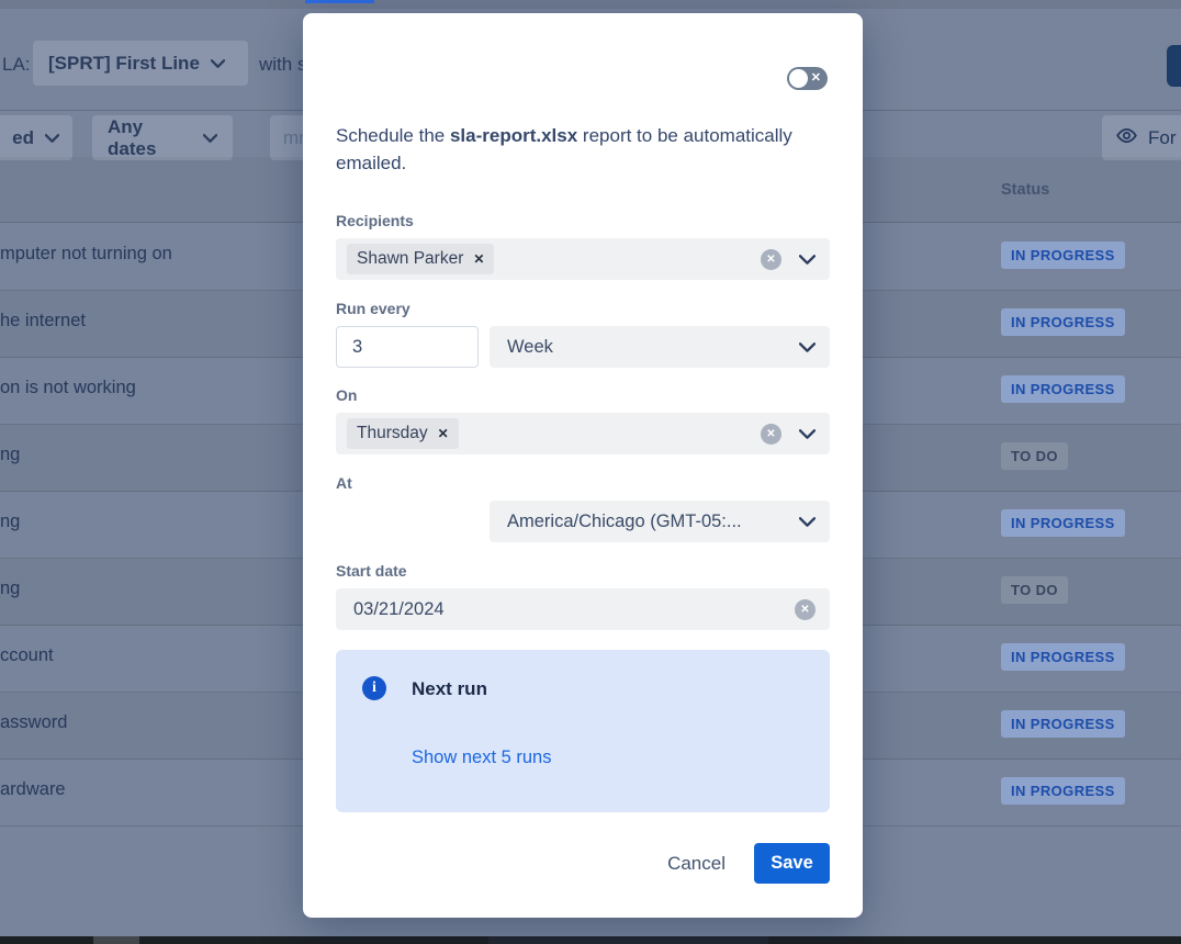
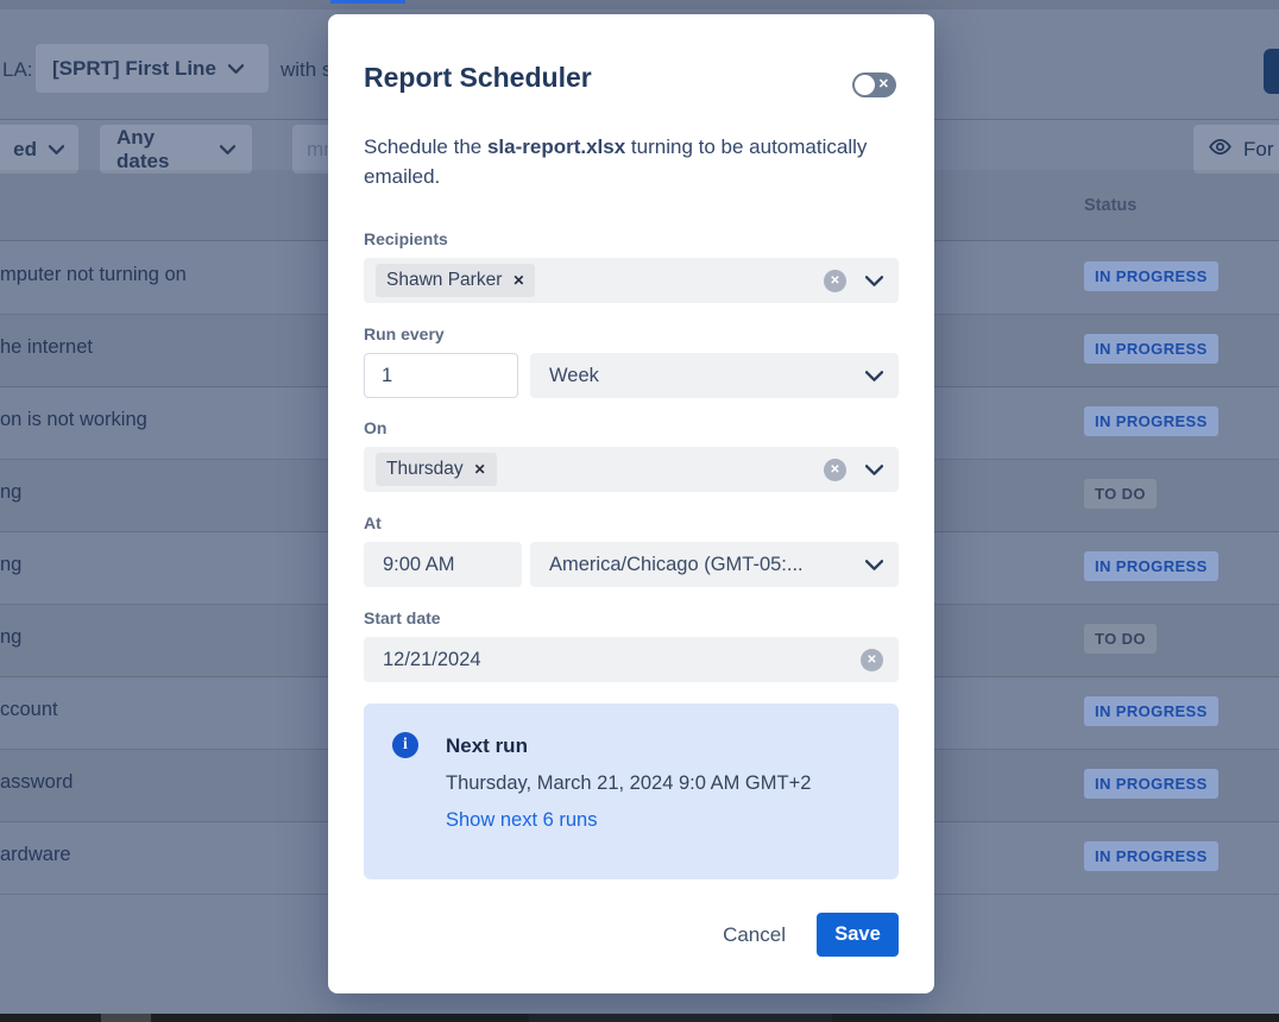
  LA:
  [SPRT] First Line
  with
  ed
  Any dates
  For
  Status
  mputer not turning on
  IN PROGRESS
  he internet
  IN PROGRESS
  on is not working
  IN PROGRESS
  ng
  TO DO
  ng
  IN PROGRESS
  ng
  TO DO
  ccount
  IN PROGRESS
  assword
  IN PROGRESS
  ardware
  IN PROGRESS
+ Report Scheduler
  ✕
- Schedule the sla-report.xlsx report to be automatically emailed.
+ Schedule the sla-report.xlsx turning to be automatically emailed.
  Recipients
  Shawn Parker
  ✕
  ✕
  Run every
- 3
+ 1
  Week
  On
  Thursday
  ✕
  ✕
  At
+ 9:00 AM
  America/Chicago (GMT-05:...
  Start date
- 03/21/2024
+ 12/21/2024
  ✕
  i
  Next run
+ Thursday, March 21, 2024 9:0 AM GMT+2
- Show next 5 runs
+ Show next 6 runs
  Cancel
  Save
